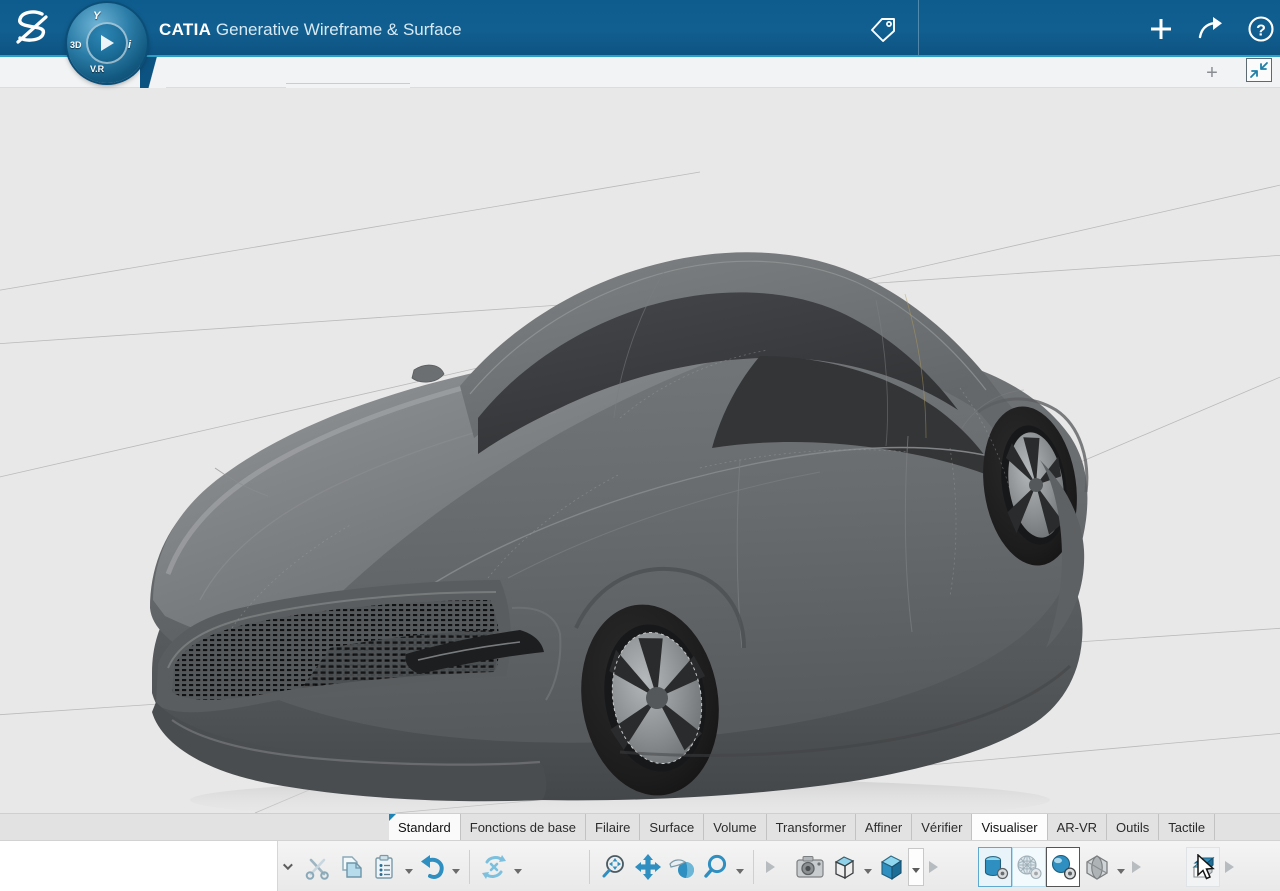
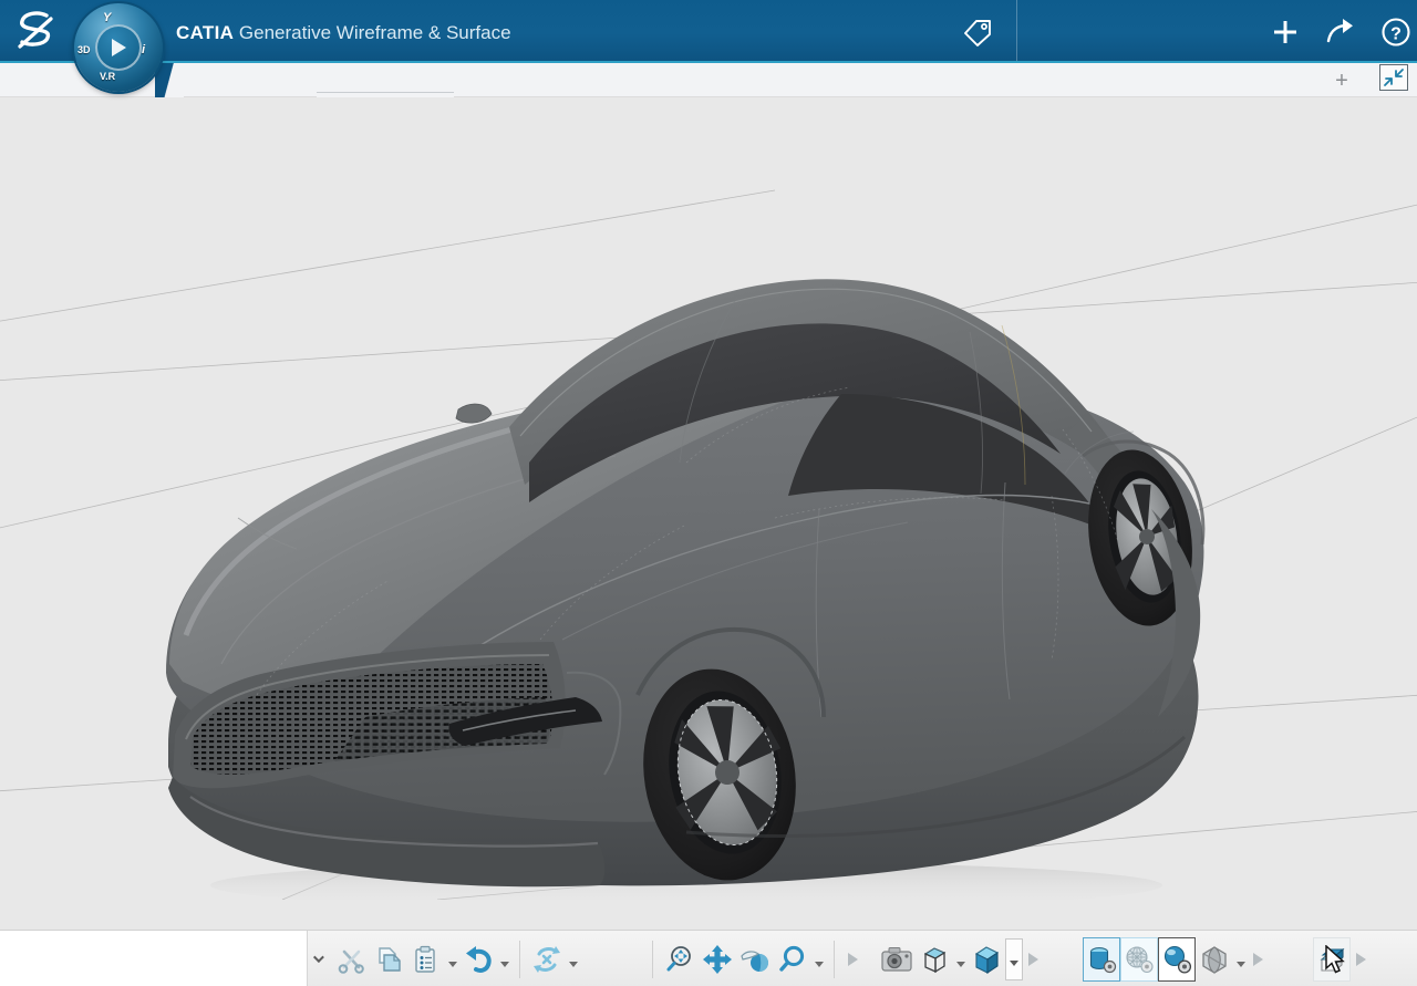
  Y
  3D
  i
  V.R
  CATIA Generative Wireframe & Surface
  ?
  +
- Standard
- Fonctions de base
- Filaire
- Surface
- Volume
- Transformer
- Affiner
- Vérifier
- Visualiser
- AR-VR
- Outils
- Tactile
